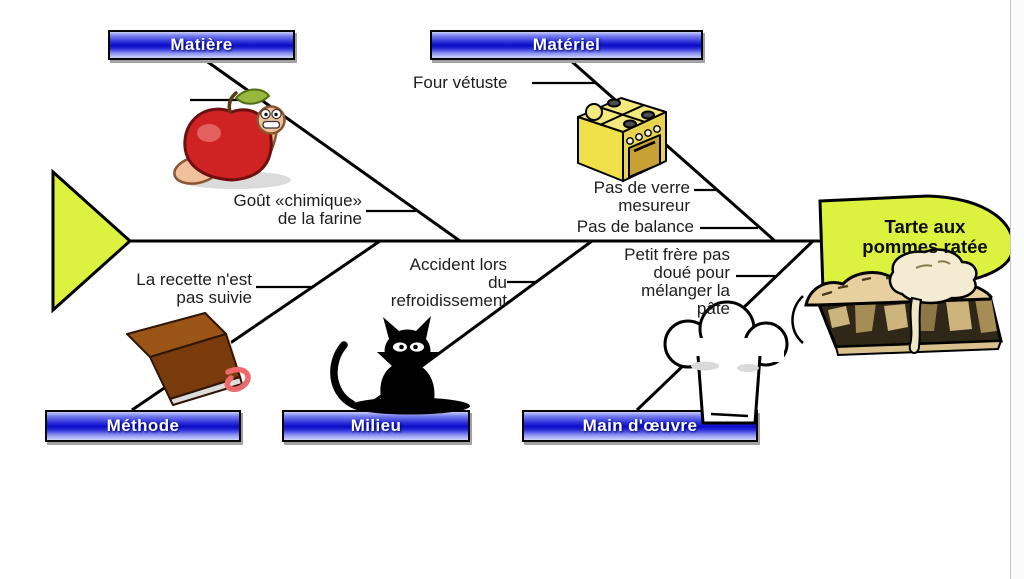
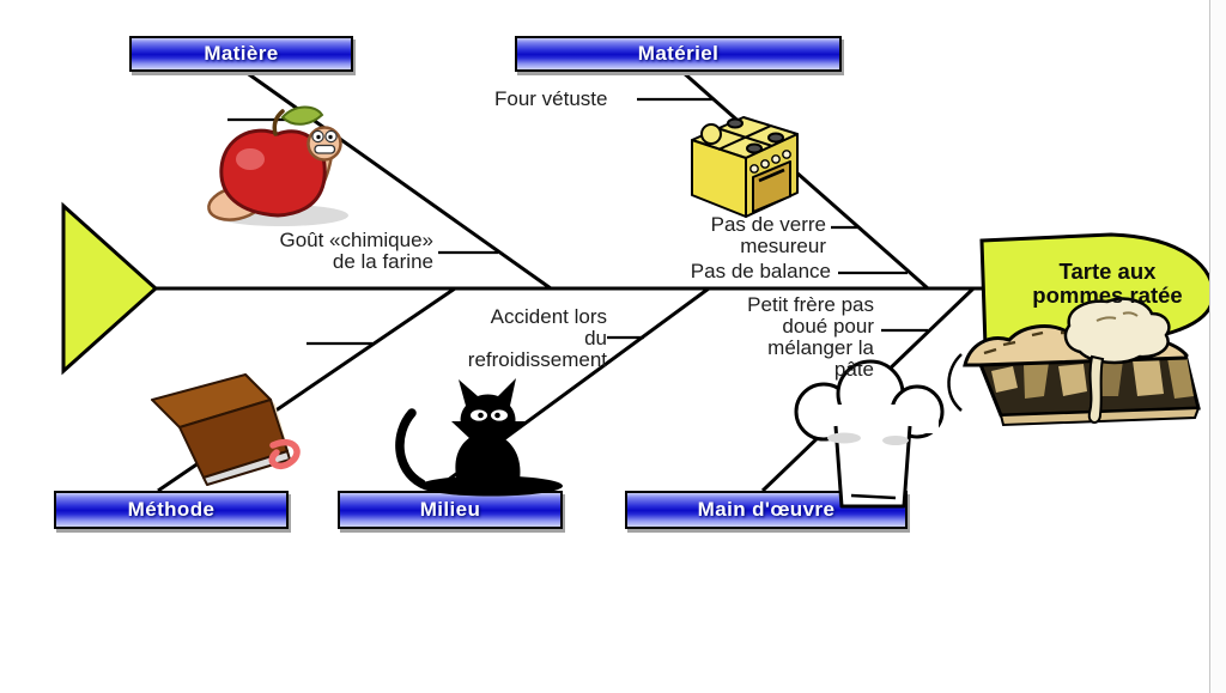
  Matière
  Matériel
  Méthode
  Milieu
  Main d'œuvre
  Four vétuste
  Goût «chimique»
  de la farine
  Pas de verre
  mesureur
  Pas de balance
- La recette n'est
- pas suivie
  Accident lors
  du
  refroidissement
  Petit frère pas
  doué pour
  mélanger la
  pâte
  Tarte aux
  pommes ratée
